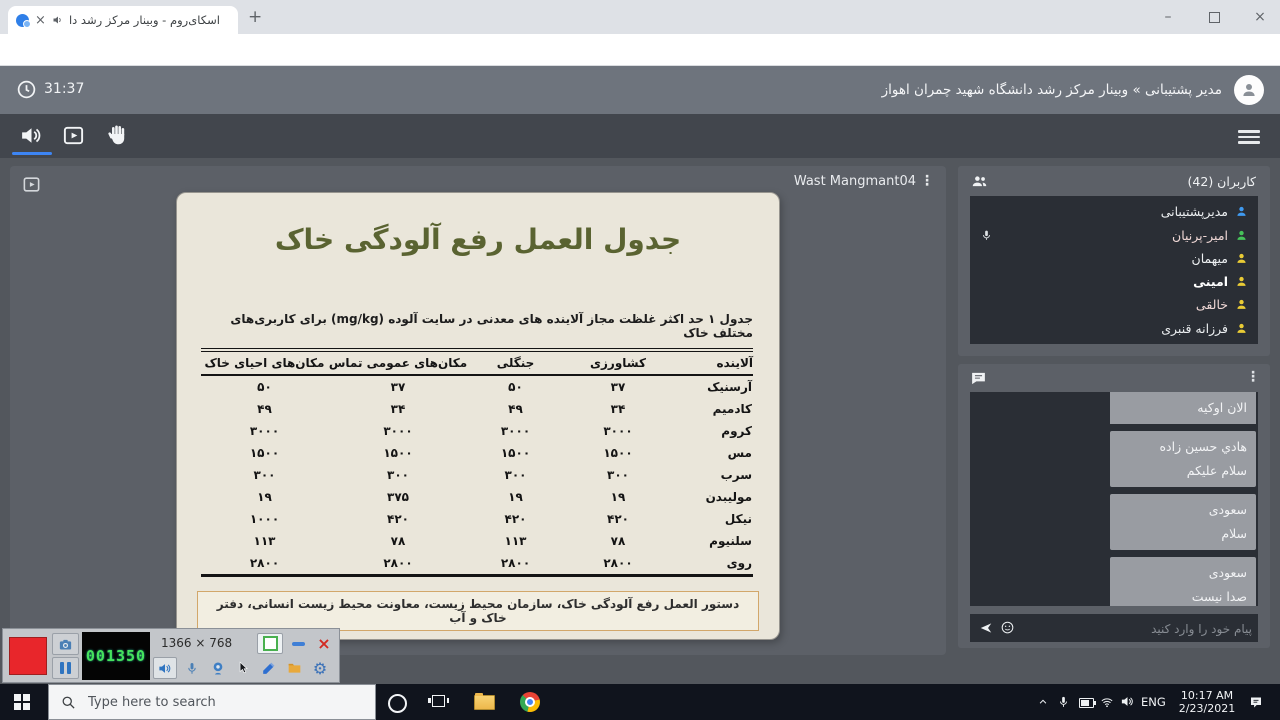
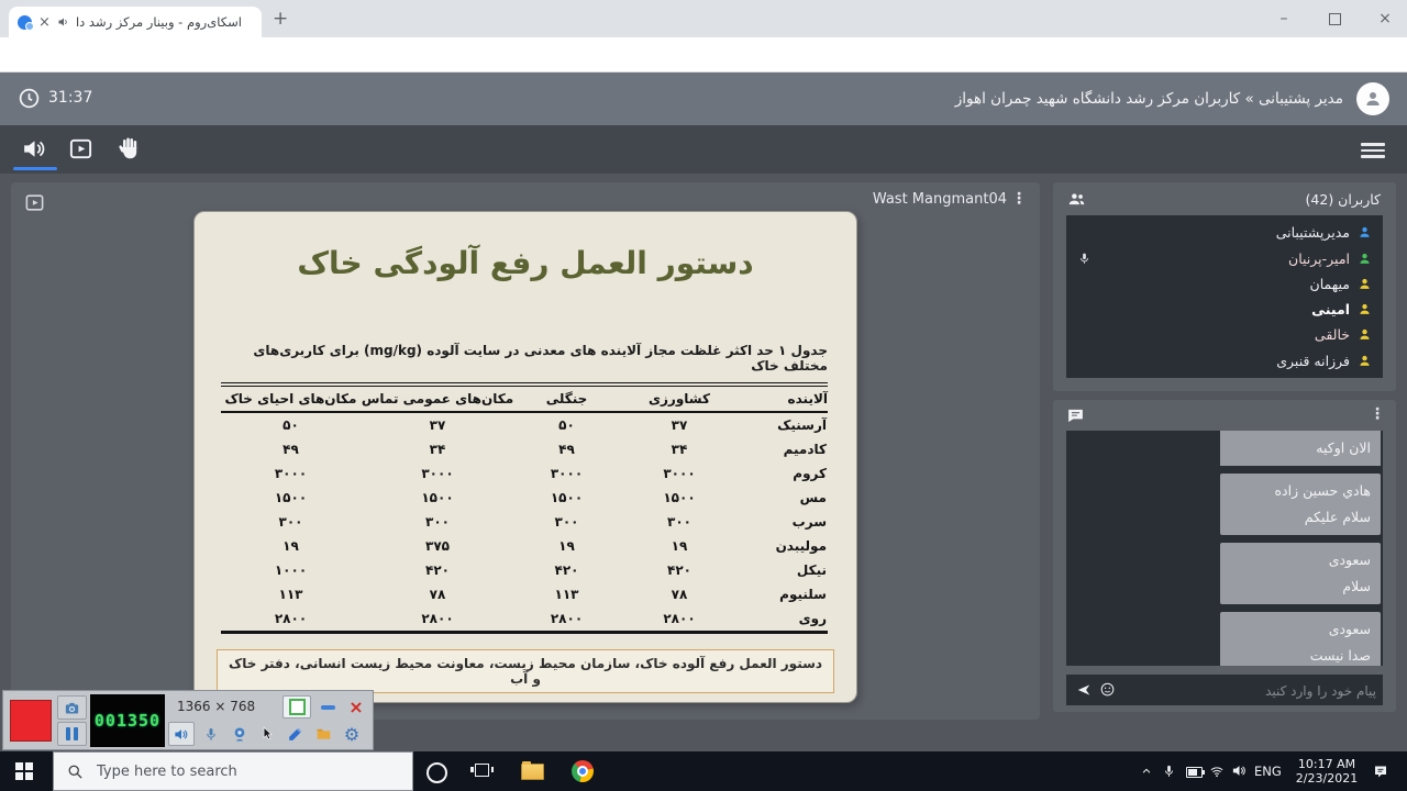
  ×
  اسکای‌روم - وبینار مرکز رشد دا
  +
  –
  ×
  31:37
- مدیر پشتیبانی » وبینار مرکز رشد دانشگاه شهید چمران اهواز
+ مدیر پشتیبانی » کاربران مرکز رشد دانشگاه شهید چمران اهواز
  Wast Mangmant04
  ⋮
- جدول العمل رفع آلودگی خاک
+ دستور العمل رفع آلودگی خاک
  جدول ۱ حد اکثر غلظت مجاز آلاینده های معدنی در سایت آلوده (mg/kg) برای کاربری‌های مختلف خاک
  آلاینده	کشاورزی	جنگلی	مکان‌های عمومی تماس	مکان‌های احیای خاک
  آرسنیک	۳۷	۵۰	۳۷	۵۰
  کادمیم	۳۴	۴۹	۳۴	۴۹
  کروم	۳۰۰۰	۳۰۰۰	۳۰۰۰	۳۰۰۰
  مس	۱۵۰۰	۱۵۰۰	۱۵۰۰	۱۵۰۰
  سرب	۳۰۰	۳۰۰	۳۰۰	۳۰۰
  مولیبدن	۱۹	۱۹	۳۷۵	۱۹
  نیکل	۴۲۰	۴۲۰	۴۲۰	۱۰۰۰
  سلنیوم	۷۸	۱۱۳	۷۸	۱۱۳
  روی	۲۸۰۰	۲۸۰۰	۲۸۰۰	۲۸۰۰
- دستور العمل رفع آلودگی خاک، سازمان محیط زیست، معاونت محیط زیست انسانی، دفتر خاک و آب
+ دستور العمل رفع آلوده خاک، سازمان محیط زیست، معاونت محیط زیست انسانی، دفتر خاک و آب
  کاربران (42)
  مدیرپشتیبانی
  امیر-پرنیان
  میهمان
  امینی
  خالقی
  فرزانه قنبری
  ⋮
  الان اوکیه
  هادي حسین زاده
  سلام علیکم
  سعودی
  سلام
  سعودی
  صدا نیست
  001350
  1366 × 768
  ⚙
  ×
  Type here to search
  ENG
  10:17 AM
  2/23/2021
